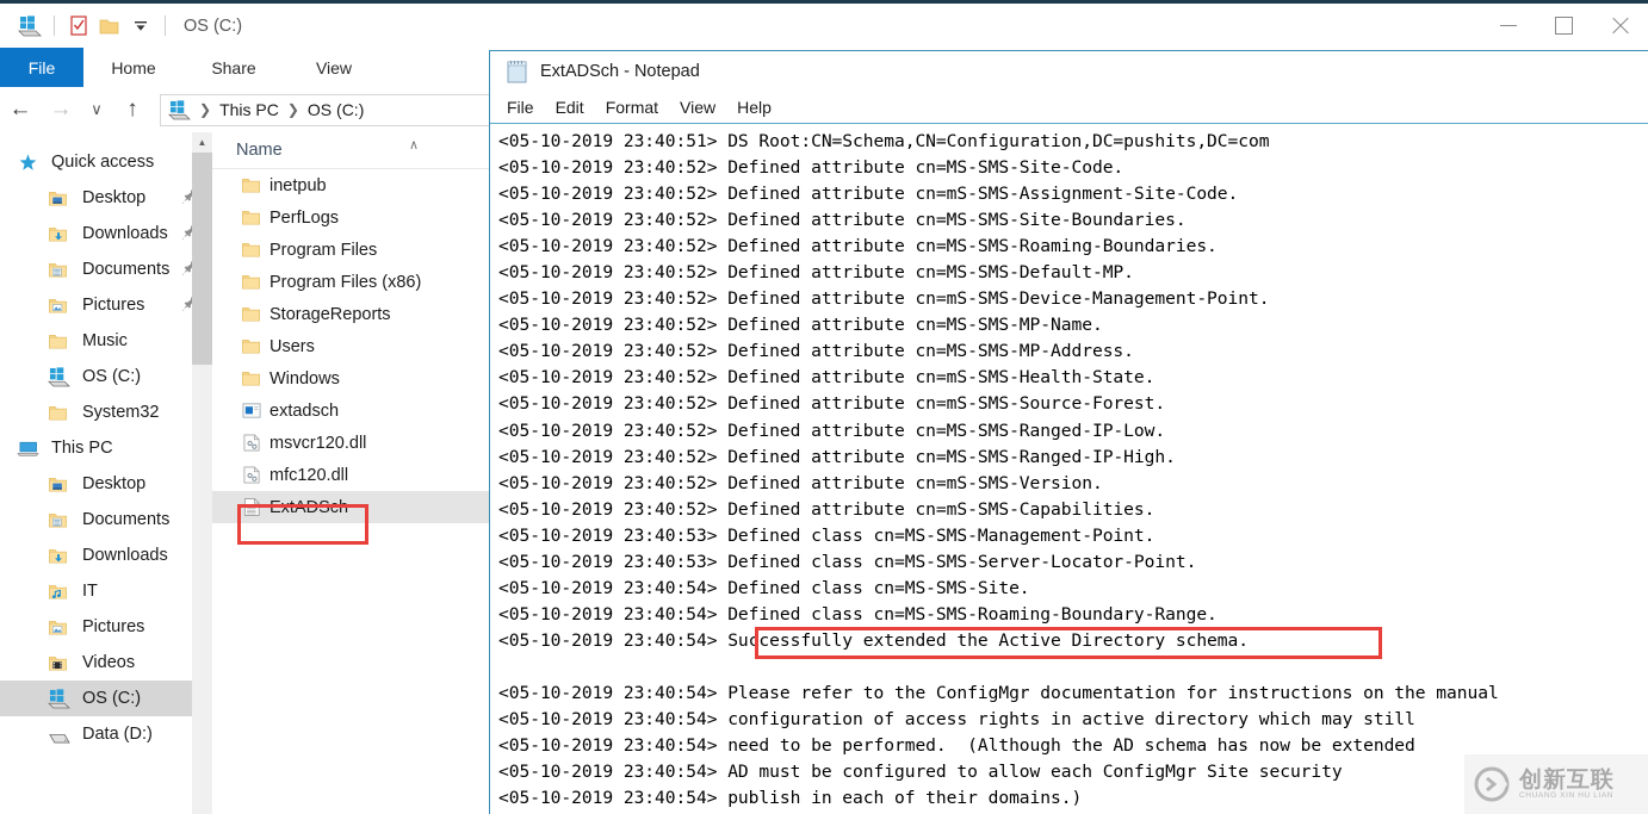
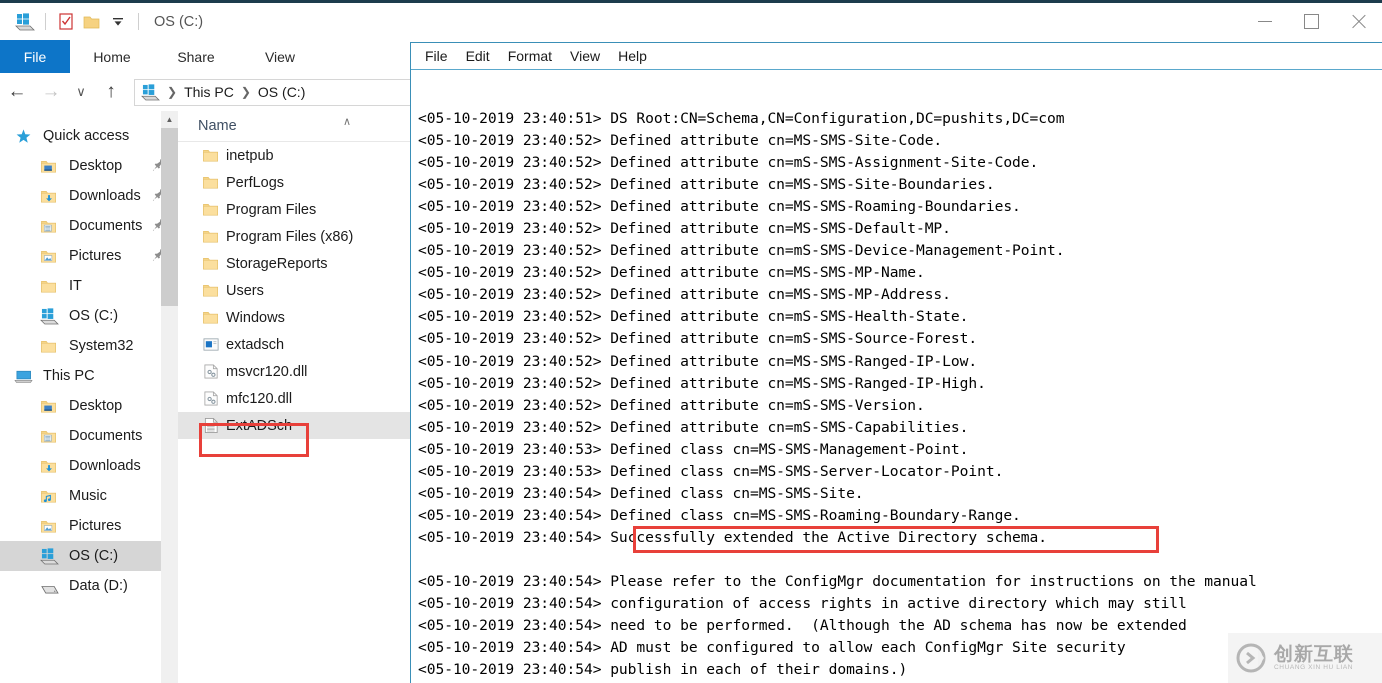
  OS (C:)
  File
  Home
  Share
  View
  ←
  →
  ∨
  ↑
  ❯
  This PC
  ❯
  OS (C:)
  Quick access
  Desktop
  Downloads
  Documents
  Pictures
- Music
+ IT
  OS (C:)
  System32
  This PC
  Desktop
  Documents
  Downloads
- IT
+ Music
  Pictures
- Videos
  OS (C:)
  Data (D:)
  ▲
  Name
  ∧
  inetpub
  PerfLogs
  Program Files
  Program Files (x86)
  StorageReports
  Users
  Windows
  extadsch
  msvcr120.dll
  mfc120.dll
  ExtADSch
- ExtADSch - Notepad
  File
  Edit
  Format
  View
  Help
  <05-10-2019 23:40:51> DS Root:CN=Schema,CN=Configuration,DC=pushits,DC=com
  <05-10-2019 23:40:52> Defined attribute cn=MS-SMS-Site-Code.
  <05-10-2019 23:40:52> Defined attribute cn=mS-SMS-Assignment-Site-Code.
  <05-10-2019 23:40:52> Defined attribute cn=MS-SMS-Site-Boundaries.
  <05-10-2019 23:40:52> Defined attribute cn=MS-SMS-Roaming-Boundaries.
  <05-10-2019 23:40:52> Defined attribute cn=MS-SMS-Default-MP.
  <05-10-2019 23:40:52> Defined attribute cn=mS-SMS-Device-Management-Point.
  <05-10-2019 23:40:52> Defined attribute cn=MS-SMS-MP-Name.
  <05-10-2019 23:40:52> Defined attribute cn=MS-SMS-MP-Address.
  <05-10-2019 23:40:52> Defined attribute cn=mS-SMS-Health-State.
  <05-10-2019 23:40:52> Defined attribute cn=mS-SMS-Source-Forest.
  <05-10-2019 23:40:52> Defined attribute cn=MS-SMS-Ranged-IP-Low.
  <05-10-2019 23:40:52> Defined attribute cn=MS-SMS-Ranged-IP-High.
  <05-10-2019 23:40:52> Defined attribute cn=mS-SMS-Version.
  <05-10-2019 23:40:52> Defined attribute cn=mS-SMS-Capabilities.
  <05-10-2019 23:40:53> Defined class cn=MS-SMS-Management-Point.
  <05-10-2019 23:40:53> Defined class cn=MS-SMS-Server-Locator-Point.
  <05-10-2019 23:40:54> Defined class cn=MS-SMS-Site.
  <05-10-2019 23:40:54> Defined class cn=MS-SMS-Roaming-Boundary-Range.
  <05-10-2019 23:40:54> Successfully extended the Active Directory schema.
  <05-10-2019 23:40:54> Please refer to the ConfigMgr documentation for instructions on the manual
  <05-10-2019 23:40:54> configuration of access rights in active directory which may still
  <05-10-2019 23:40:54> need to be performed. (Although the AD schema has now be extended
  <05-10-2019 23:40:54> AD must be configured to allow each ConfigMgr Site security
  <05-10-2019 23:40:54> publish in each of their domains.)
  创新互联
